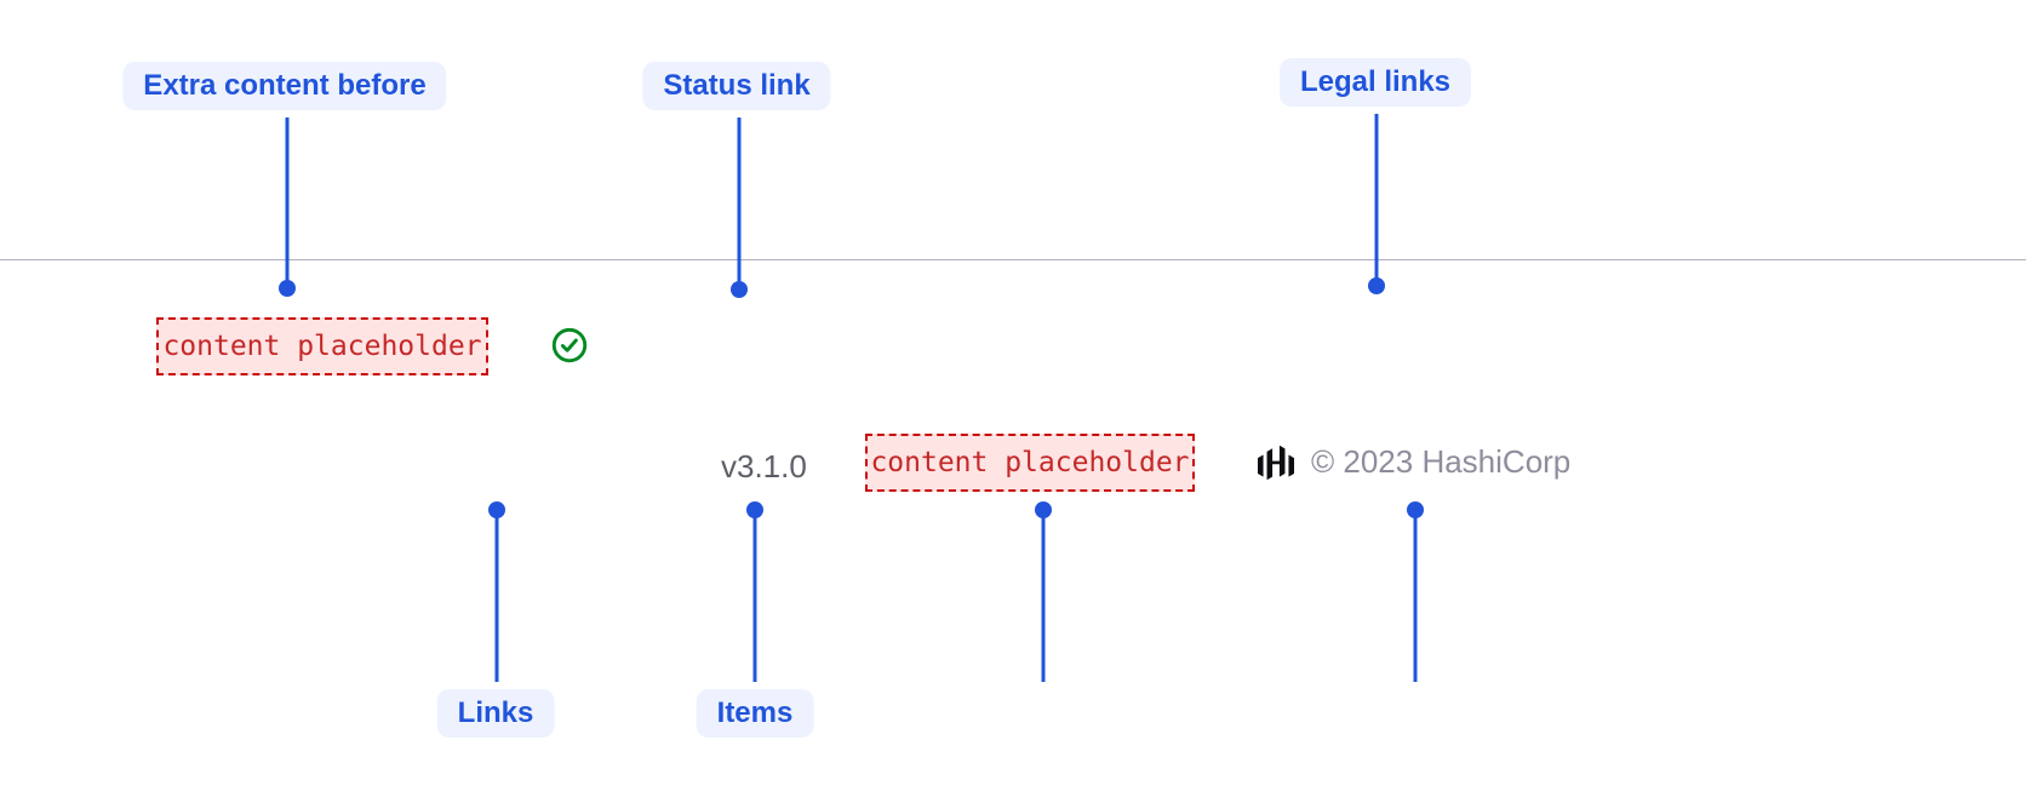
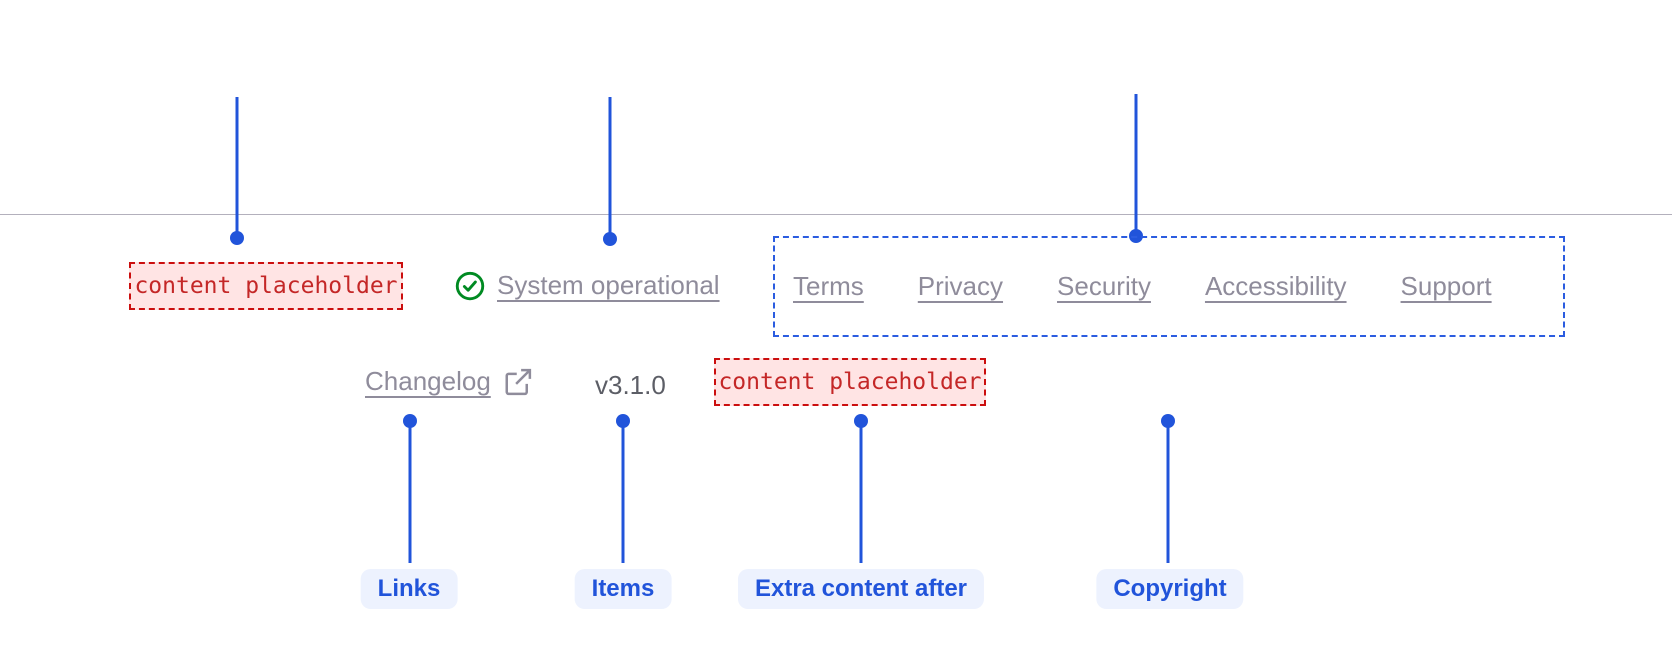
- Extra content before
- Status link
- Legal links
  content placeholder
+ System operational
+ Terms
+ Privacy
+ Security
+ Accessibility
+ Support
+ Changelog
  v3.1.0
  content placeholder
- © 2023 HashiCorp
  Links
  Items
+ Extra content after
+ Copyright
